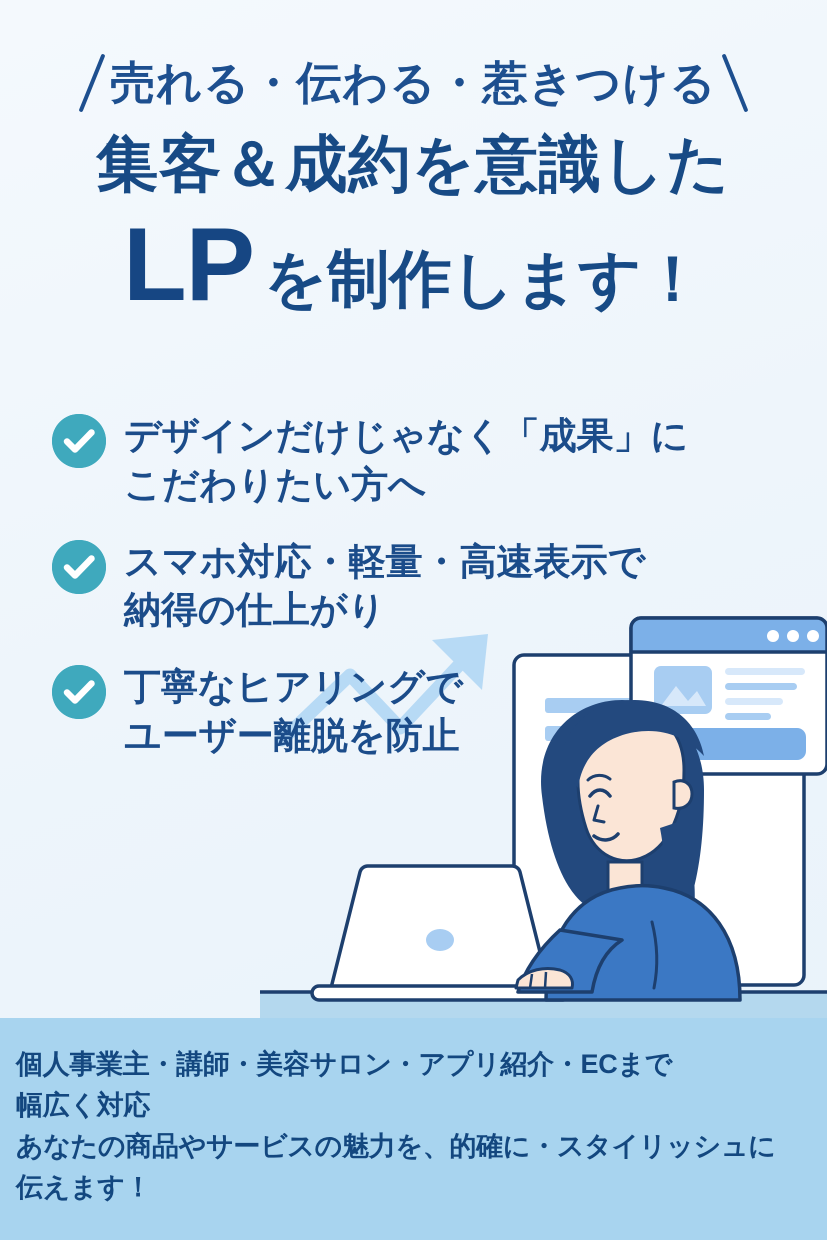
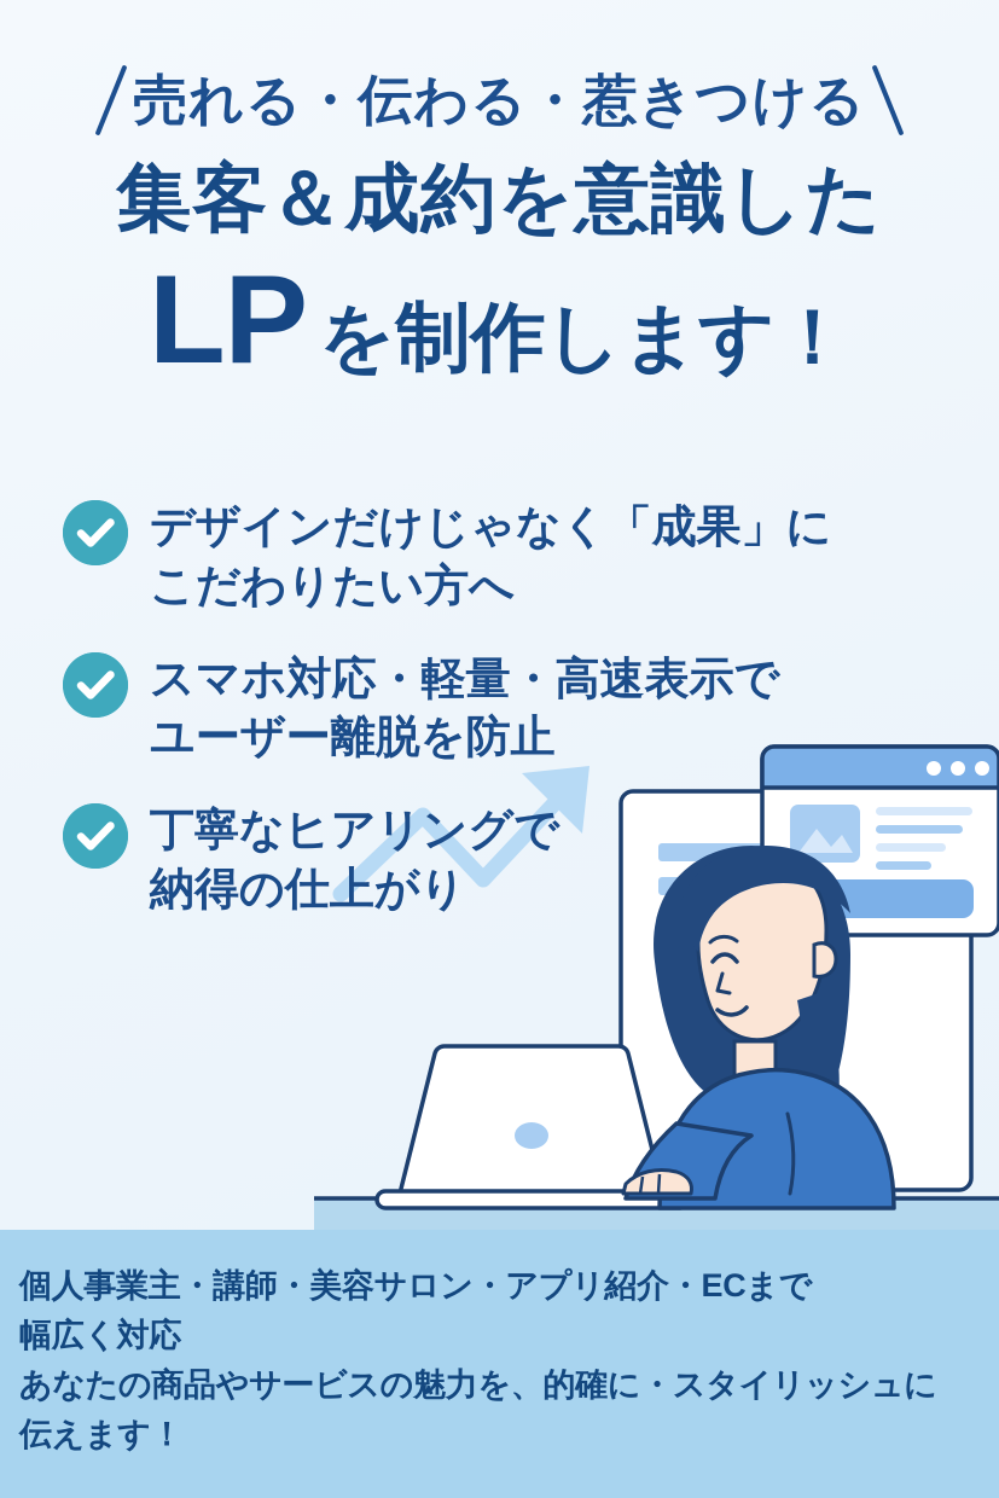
  売れる・伝わる・惹きつける
  集客＆成約を意識した
  LP
  を制作します！
  デザインだけじゃなく「成果」に
  こだわりたい方へ
  スマホ対応・軽量・高速表示で
- 納得の仕上がり
+ ユーザー離脱を防止
  丁寧なヒアリングで
- ユーザー離脱を防止
+ 納得の仕上がり
  個人事業主・講師・美容サロン・アプリ紹介・ECまで
  幅広く対応
  あなたの商品やサービスの魅力を、的確に・スタイリッシュに
  伝えます！
